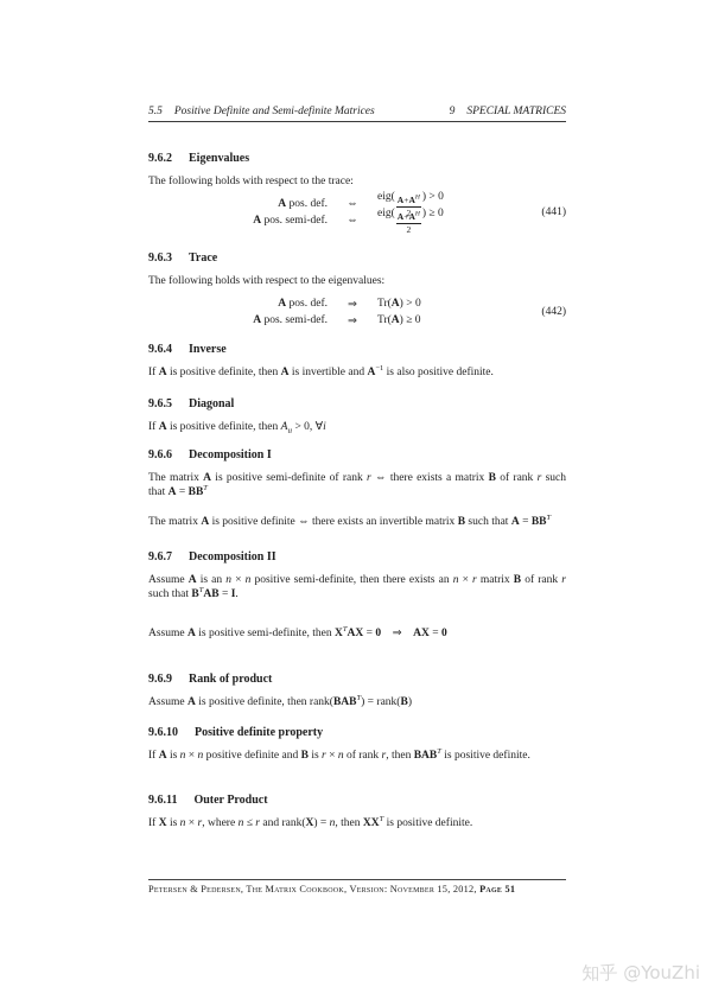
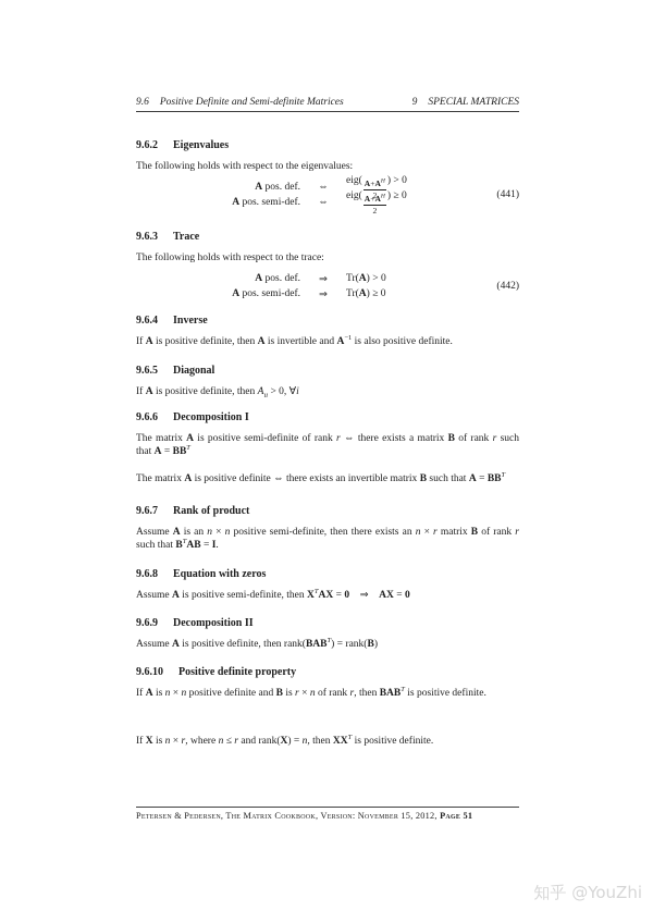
- 5.5 Positive Definite and Semi-definite Matrices
+ 9.6 Positive Definite and Semi-definite Matrices
  9 SPECIAL MATRICES
  9.6.2 Eigenvalues
- The following holds with respect to the trace:
+ The following holds with respect to the eigenvalues:
  A pos. def.
  ⇔
  eig(
  A+A
  2
  ) > 0
  A pos. semi-def.
  ⇔
  eig(
  A+A
  2
  ) ≥ 0
  (441)
  9.6.3 Trace
- The following holds with respect to the eigenvalues:
+ The following holds with respect to the trace:
  A pos. def.
  ⇒
  Tr(A) > 0
  A pos. semi-def.
  ⇒
  Tr(A) ≥ 0
  (442)
  9.6.4 Inverse
  If A is positive definite, then A is invertible and A is also positive definite.
  9.6.5 Diagonal
  If A is positive definite, then A > 0, ∀i
  9.6.6 Decomposition I
  The matrix A is positive semi-definite of rank r ⇔ there exists a matrix B of rank r such that A = BB
  The matrix A is positive definite ⇔ there exists an invertible matrix B such that A = BB
- 9.6.7 Decomposition II
+ 9.6.7 Rank of product
  Assume A is an n × n positive semi-definite, then there exists an n × r matrix B of rank r such that B AB = I.
+ 9.6.8 Equation with zeros
  Assume A is positive semi-definite, then X AX = 0 ⇒ AX = 0
- 9.6.9 Rank of product
+ 9.6.9 Decomposition II
  Assume A is positive definite, then rank(BAB ) = rank(B)
  9.6.10 Positive definite property
  If A is n × n positive definite and B is r × n of rank r, then BAB is positive definite.
- 9.6.11 Outer Product
  If X is n × r, where n ≤ r and rank(X) = n, then XX is positive definite.
  Petersen & Pedersen, The Matrix Cookbook, Version: November 15, 2012, Page 51
  知乎 @YouZhi
